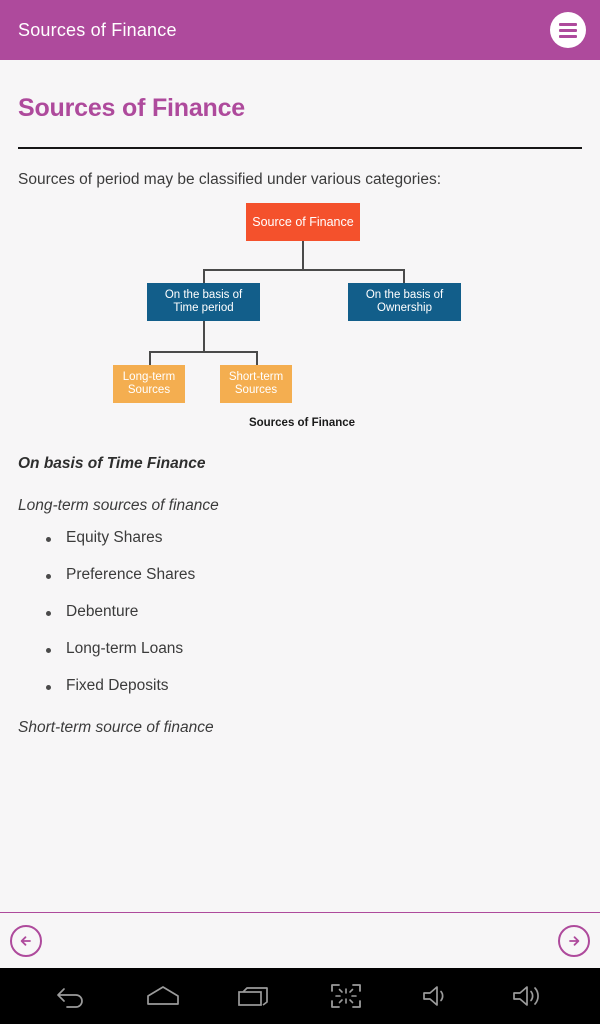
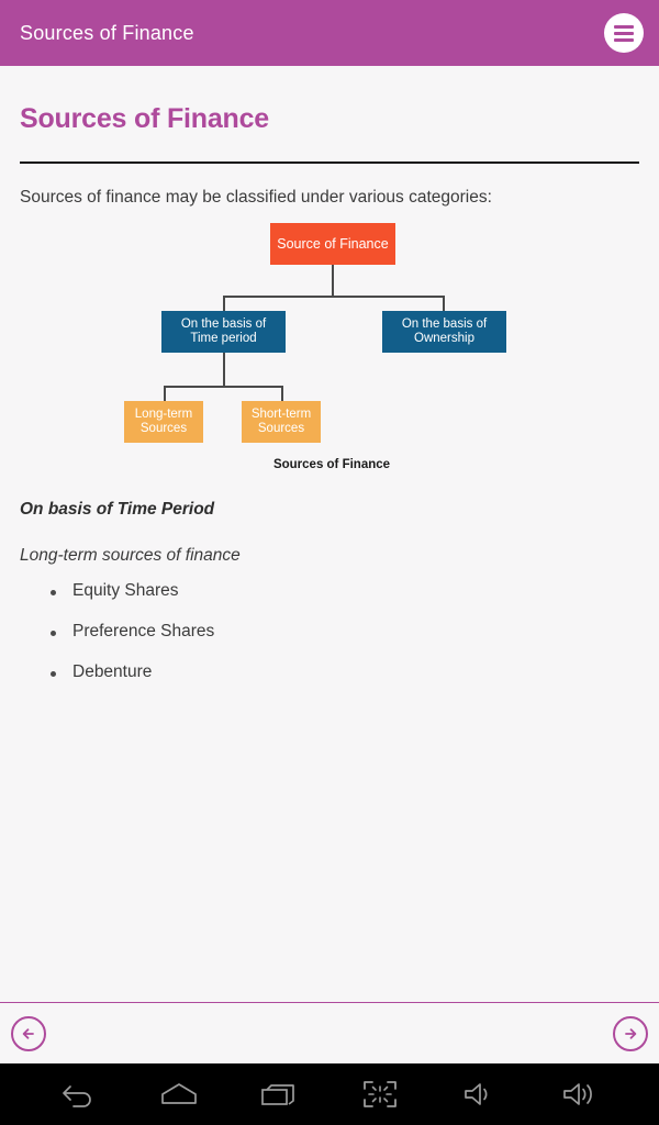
  Sources of Finance
  Sources of Finance
- Sources of period may be classified under various categories:
+ Sources of finance may be classified under various categories:
  Source of Finance
  On the basis of
  Time period
  On the basis of
  Ownership
  Long-term
  Sources
  Short-term
  Sources
  Sources of Finance
- On basis of Time Finance
+ On basis of Time Period
  Long-term sources of finance
  Equity Shares
  Preference Shares
  Debenture
- Long-term Loans
- Fixed Deposits
- Short-term source of finance
